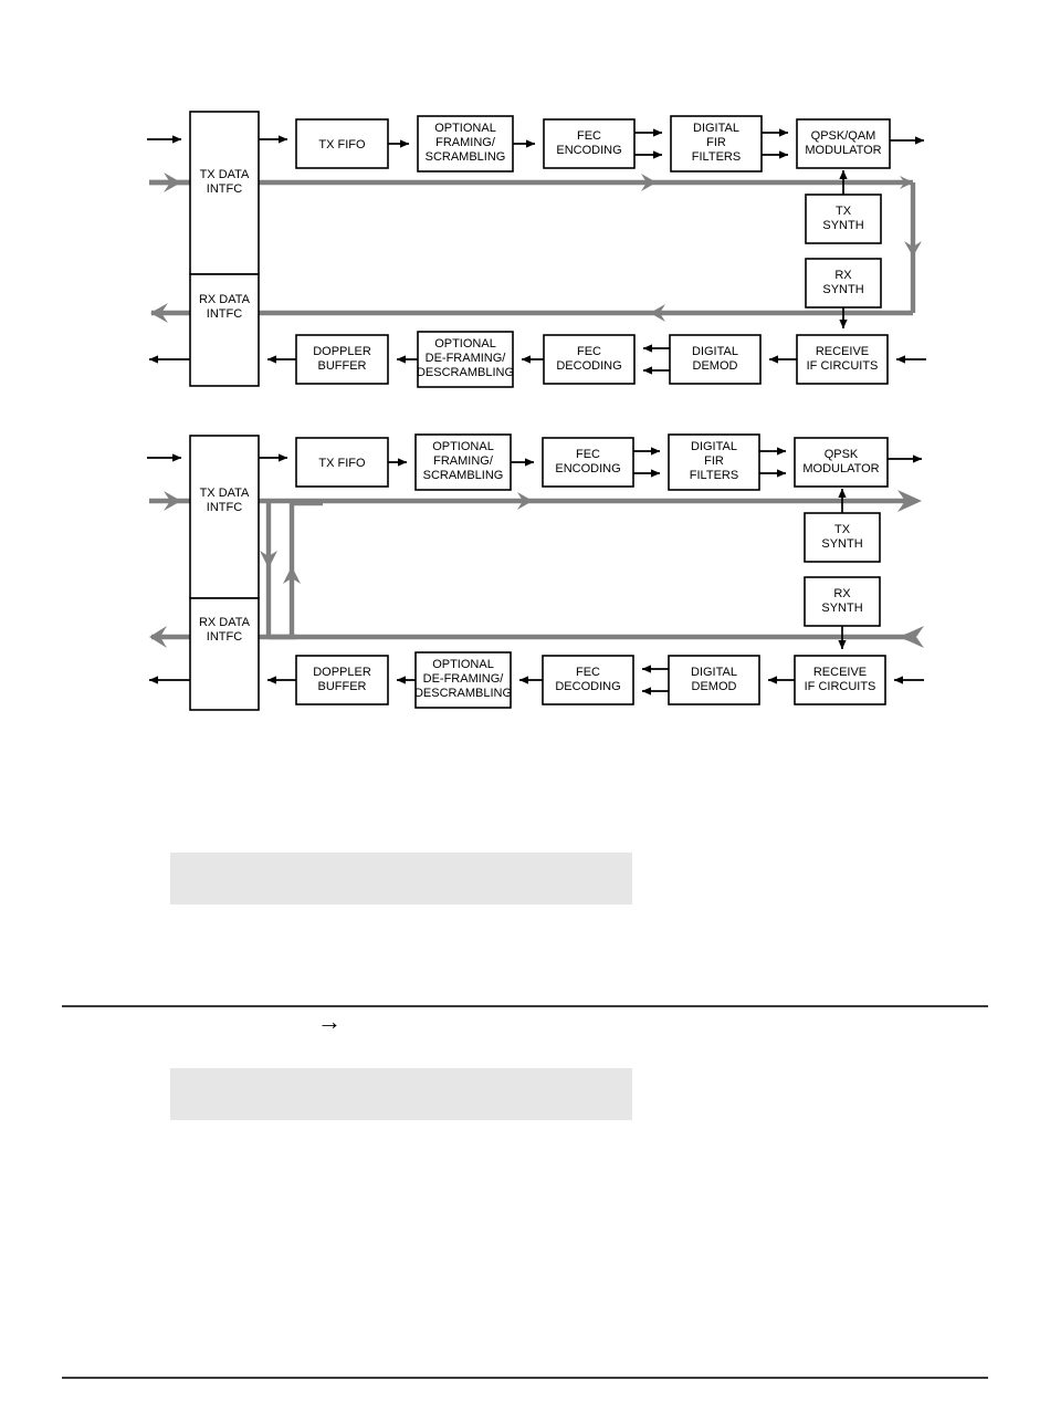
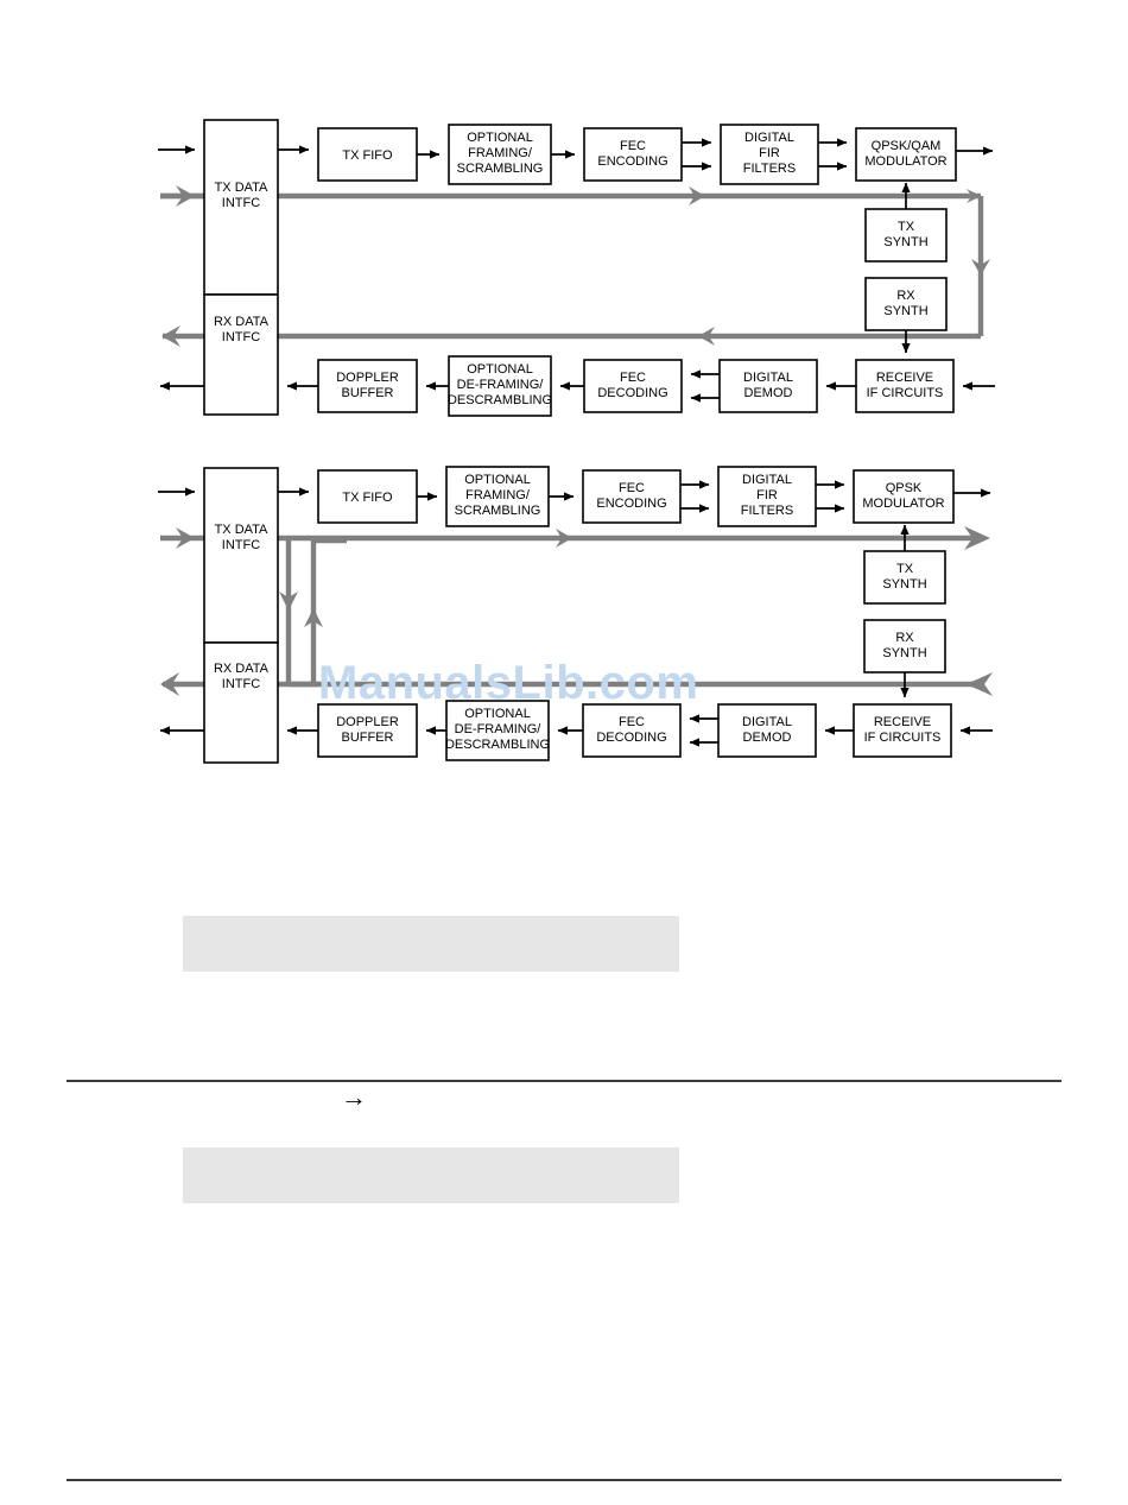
  TX DATA
  INTFC
  RX DATA
  INTFC
  TX FIFO
  OPTIONAL
  FRAMING/
  SCRAMBLING
  FEC
  ENCODING
  DIGITAL
  FIR
  FILTERS
  QPSK/QAM
  MODULATOR
  TX
  SYNTH
  RX
  SYNTH
  RECEIVE
  IF CIRCUITS
  DIGITAL
  DEMOD
  FEC
  DECODING
  OPTIONAL
  DE-FRAMING/
  DESCRAMBLING
  DOPPLER
  BUFFER
  TX DATA
  INTFC
  RX DATA
  INTFC
  TX FIFO
  OPTIONAL
  FRAMING/
  SCRAMBLING
  FEC
  ENCODING
  DIGITAL
  FIR
  FILTERS
  QPSK
  MODULATOR
  TX
  SYNTH
  RX
  SYNTH
  RECEIVE
  IF CIRCUITS
  DIGITAL
  DEMOD
  FEC
  DECODING
  OPTIONAL
  DE-FRAMING/
  DESCRAMBLING
  DOPPLER
  BUFFER
+ ManualsLib.com
  →
